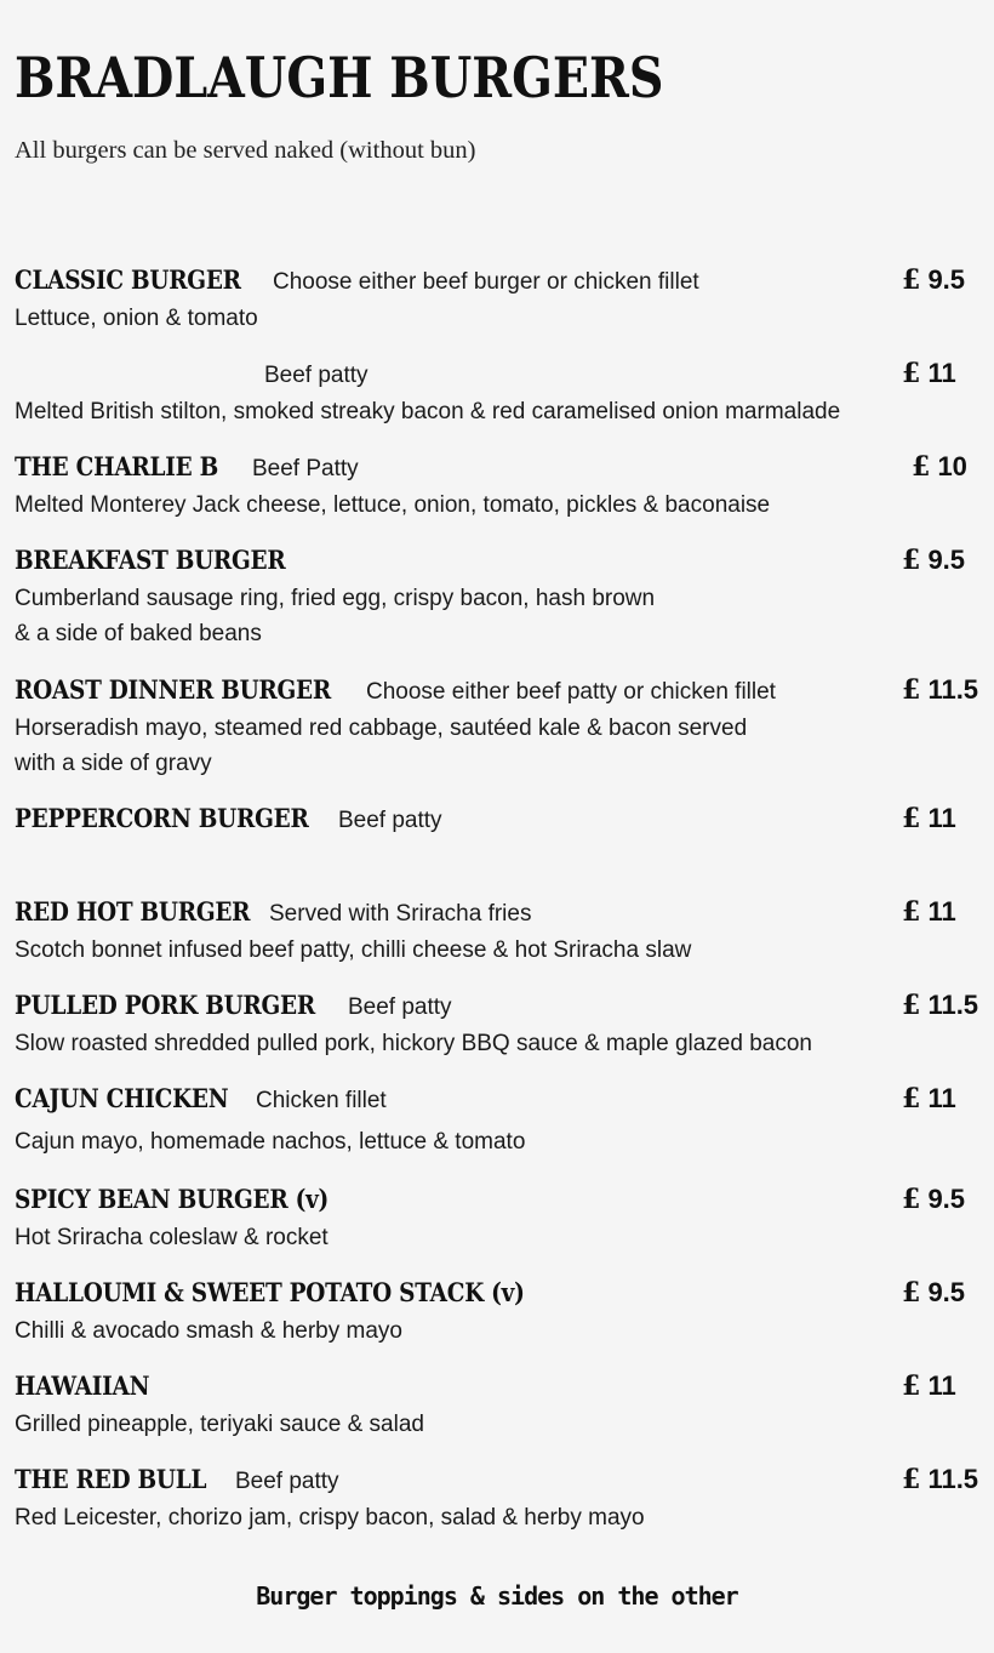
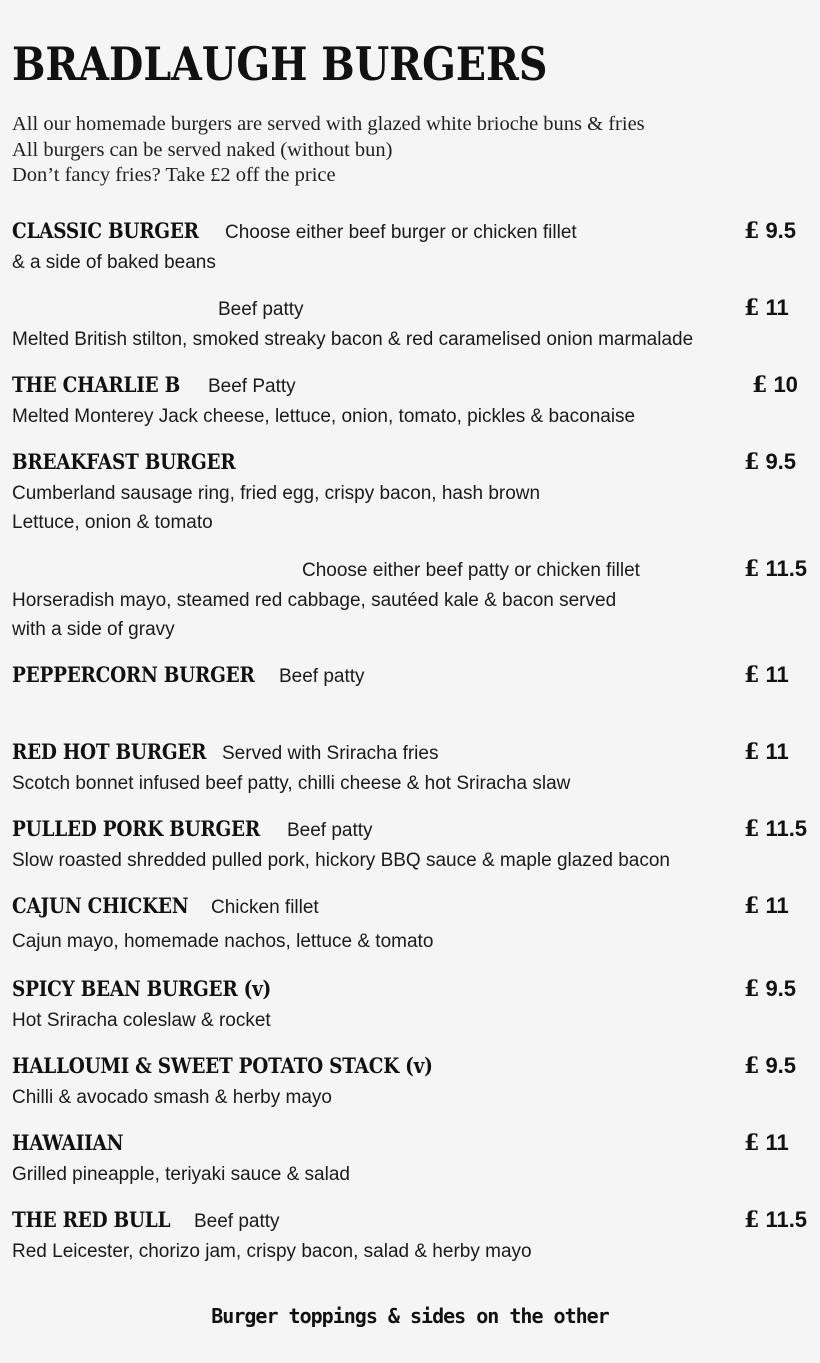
  BRADLAUGH BURGERS
+ All our homemade burgers are served with glazed white brioche buns & fries
  All burgers can be served naked (without bun)
+ Don’t fancy fries? Take £2 off the price
  CLASSIC BURGER
  Choose either beef burger or chicken fillet
  £ 9.5
- Lettuce, onion & tomato
+ & a side of baked beans
  Beef patty
  £ 11
  Melted British stilton, smoked streaky bacon & red caramelised onion marmalade
  THE CHARLIE B
  Beef Patty
  £ 10
  Melted Monterey Jack cheese, lettuce, onion, tomato, pickles & baconaise
  BREAKFAST BURGER
  £ 9.5
  Cumberland sausage ring, fried egg, crispy bacon, hash brown
- & a side of baked beans
+ Lettuce, onion & tomato
- ROAST DINNER BURGER
  Choose either beef patty or chicken fillet
  £ 11.5
  Horseradish mayo, steamed red cabbage, sautéed kale & bacon served
  with a side of gravy
  PEPPERCORN BURGER
  Beef patty
  £ 11
  RED HOT BURGER
  Served with Sriracha fries
  £ 11
  Scotch bonnet infused beef patty, chilli cheese & hot Sriracha slaw
  PULLED PORK BURGER
  Beef patty
  £ 11.5
  Slow roasted shredded pulled pork, hickory BBQ sauce & maple glazed bacon
  CAJUN CHICKEN
  Chicken fillet
  £ 11
  Cajun mayo, homemade nachos, lettuce & tomato
  SPICY BEAN BURGER (v)
  £ 9.5
  Hot Sriracha coleslaw & rocket
  HALLOUMI & SWEET POTATO STACK (v)
  £ 9.5
  Chilli & avocado smash & herby mayo
  HAWAIIAN
  £ 11
  Grilled pineapple, teriyaki sauce & salad
  THE RED BULL
  Beef patty
  £ 11.5
  Red Leicester, chorizo jam, crispy bacon, salad & herby mayo
  Burger toppings & sides on the other
